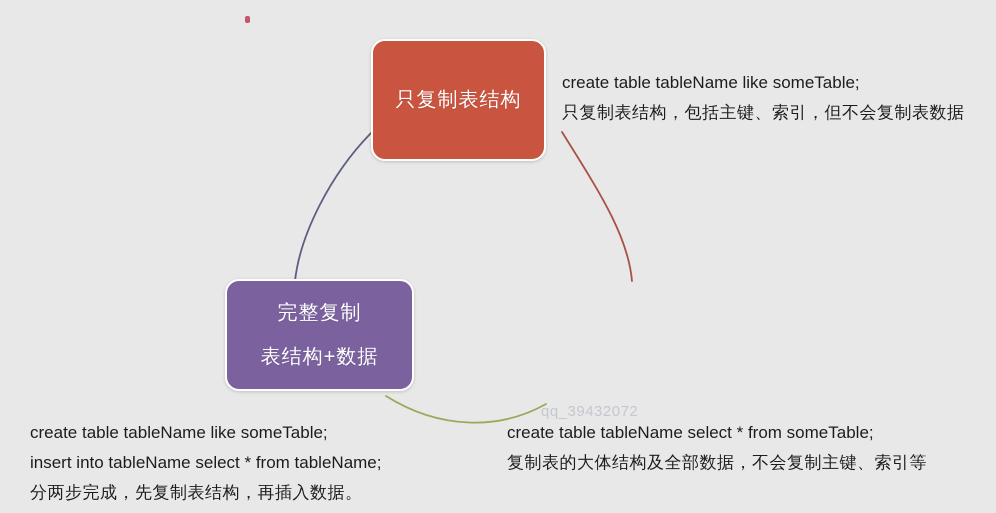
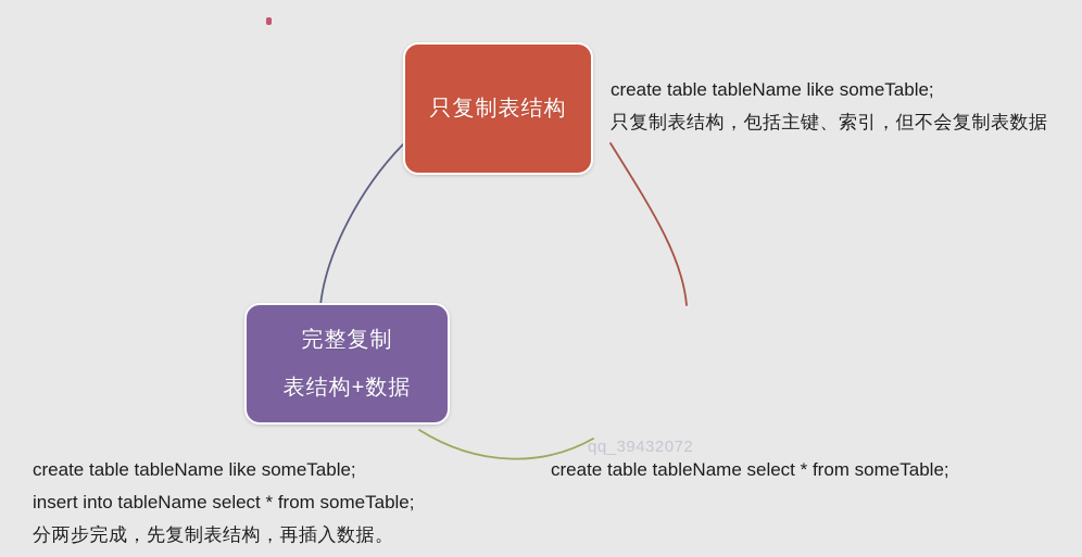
  只复制表结构
  完整复制
  表结构+数据
  create table tableName like someTable;
  只复制表结构，包括主键、索引，但不会复制表数据
  create table tableName like someTable;
- insert into tableName select * from tableName;
+ insert into tableName select * from someTable;
  分两步完成，先复制表结构，再插入数据。
  create table tableName select * from someTable;
- 复制表的大体结构及全部数据，不会复制主键、索引等
  qq_39432072
